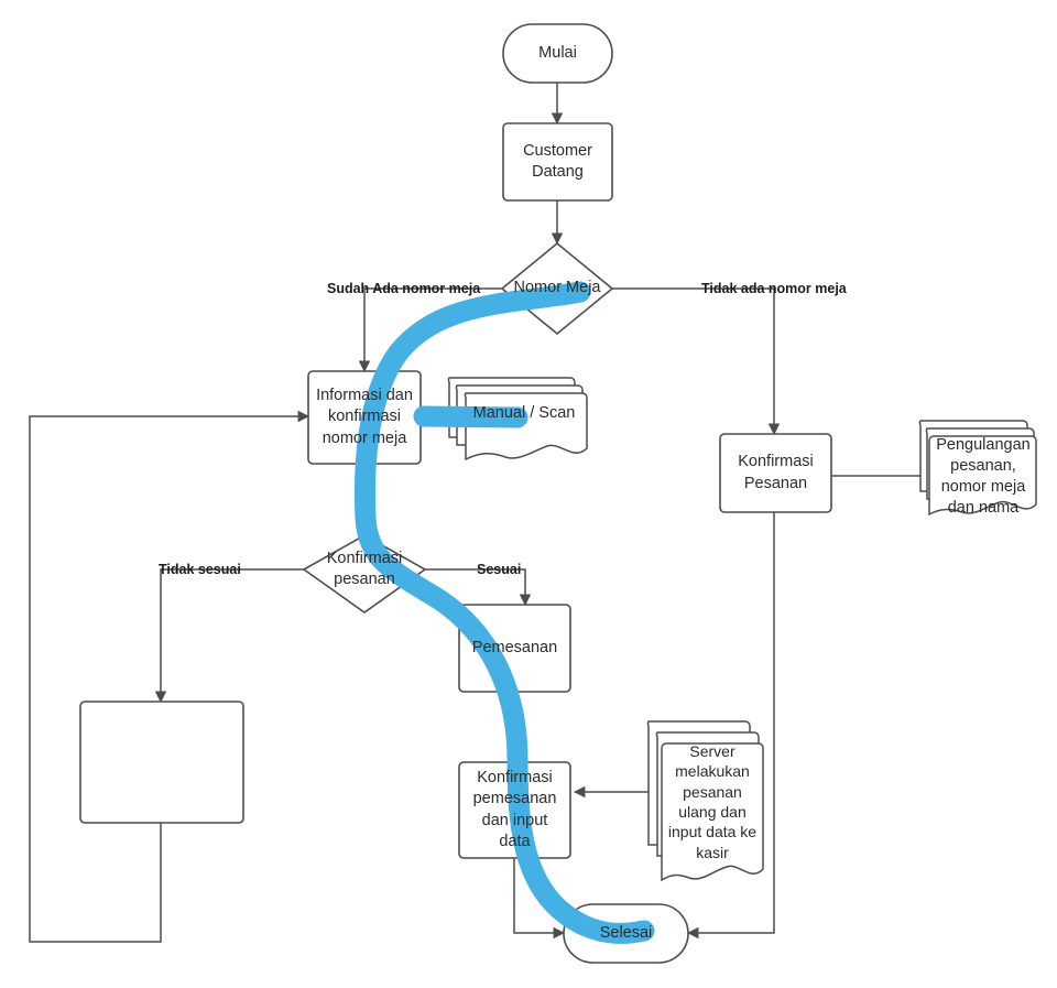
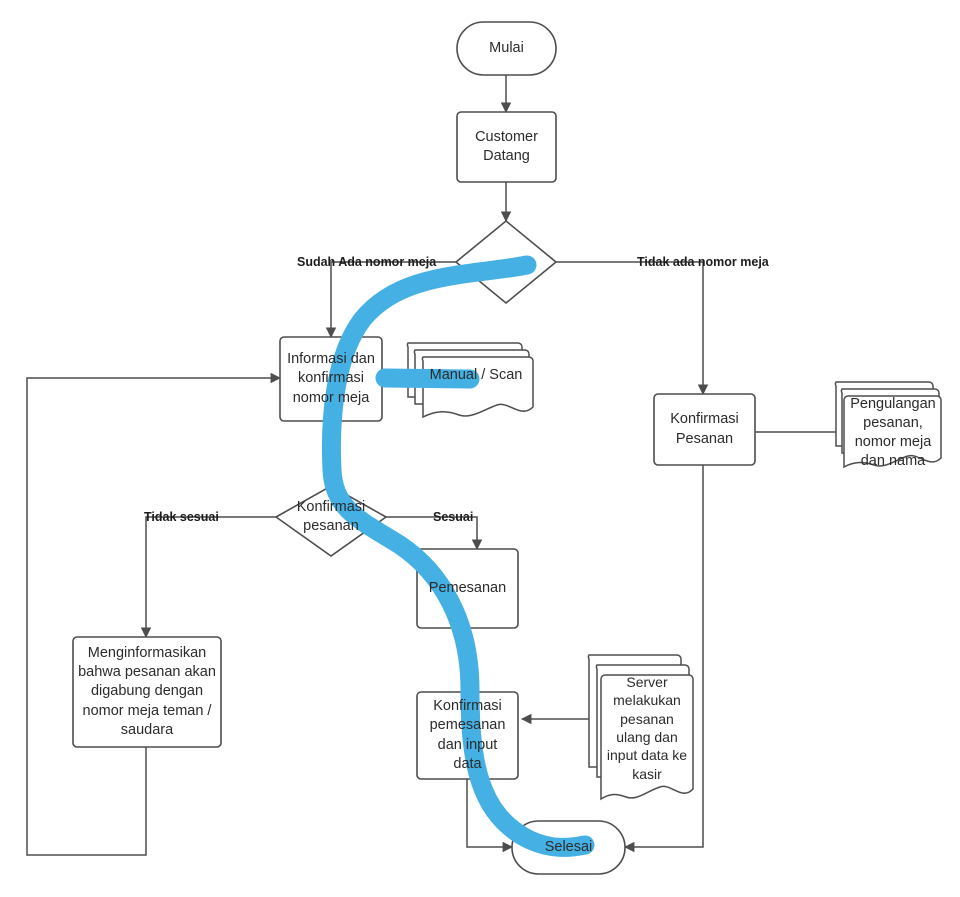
  Mulai
  Customer
  Datang
- Nomor Meja
  Informasi dan
  konfirmasi
  nomor meja
  Manual / Scan
  Konfirmasi
  Pesanan
  Pengulangan
  pesanan,
  nomor meja
  dan nama
  Konfirmasi
  pesanan
  Pemesanan
+ Menginformasikan
+ bahwa pesanan akan
+ digabung dengan
+ nomor meja teman /
+ saudara
  Konfirmasi
  pemesanan
  dan input
  data
  Server
  melakukan
  pesanan
  ulang dan
  input data ke
  kasir
  Selesai
  Sudah Ada nomor meja
  Tidak ada nomor meja
  Tidak sesuai
  Sesuai
